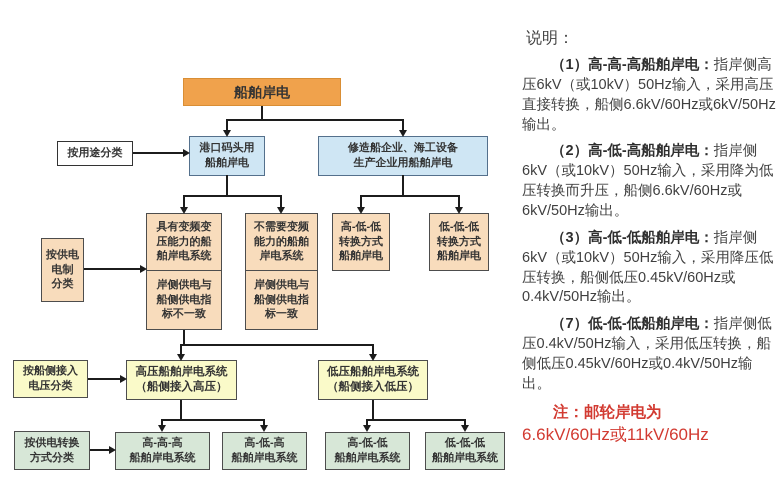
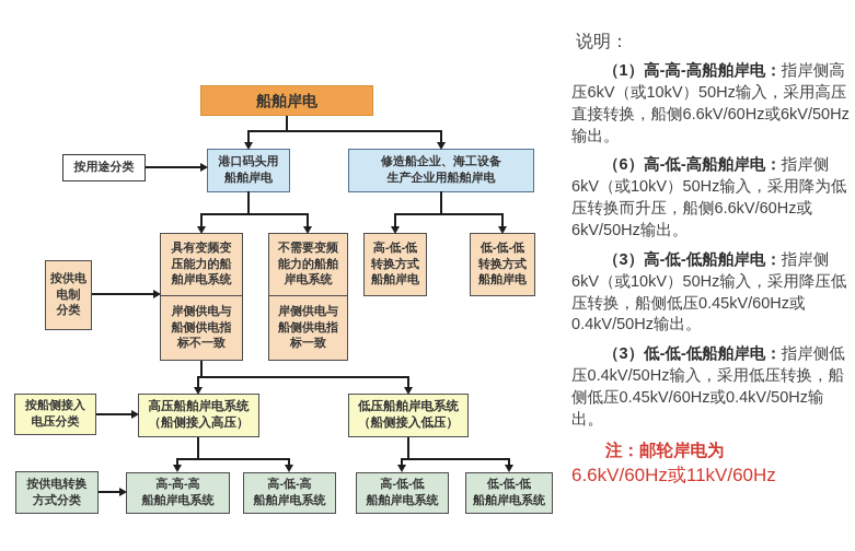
  船舶岸电
  按用途分类
  港口码头用
  船舶岸电
  修造船企业、海工设备
  生产企业用船舶岸电
  按供电
  电制
  分类
  具有变频变
  压能力的船
  舶岸电系统
  岸侧供电与
  船侧供电指
  标不一致
  不需要变频
  能力的船舶
  岸电系统
  岸侧供电与
  船侧供电指
  标一致
  高-低-低
  转换方式
  船舶岸电
  低-低-低
  转换方式
  船舶岸电
  按船侧接入
  电压分类
  高压船舶岸电系统
  （船侧接入高压）
  低压船舶岸电系统
  （船侧接入低压）
  按供电转换
  方式分类
  高-高-高
  船舶岸电系统
  高-低-高
  船舶岸电系统
  高-低-低
  船舶岸电系统
  低-低-低
  船舶岸电系统
  说明：
  （1）高-高-高船舶岸电：指岸侧高压6kV（或10kV）50Hz输入，采用高压直接转换，船侧6.6kV/60Hz或6kV/50Hz输出。
- （2）高-低-高船舶岸电：指岸侧6kV（或10kV）50Hz输入，采用降为低压转换而升压，船侧6.6kV/60Hz或6kV/50Hz输出。
+ （6）高-低-高船舶岸电：指岸侧6kV（或10kV）50Hz输入，采用降为低压转换而升压，船侧6.6kV/60Hz或6kV/50Hz输出。
  （3）高-低-低船舶岸电：指岸侧6kV（或10kV）50Hz输入，采用降压低压转换，船侧低压0.45kV/60Hz或0.4kV/50Hz输出。
- （7）低-低-低船舶岸电：指岸侧低压0.4kV/50Hz输入，采用低压转换，船侧低压0.45kV/60Hz或0.4kV/50Hz输出。
+ （3）低-低-低船舶岸电：指岸侧低压0.4kV/50Hz输入，采用低压转换，船侧低压0.45kV/60Hz或0.4kV/50Hz输出。
  注：邮轮岸电为
  6.6kV/60Hz或11kV/60Hz
